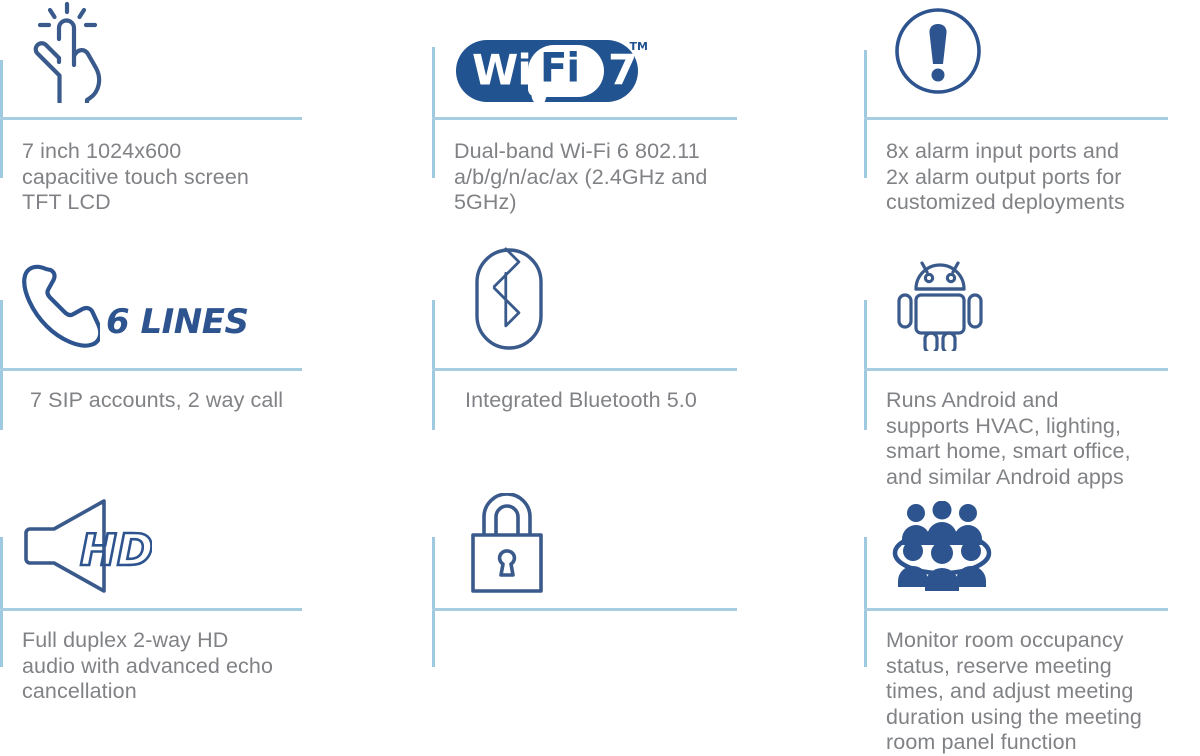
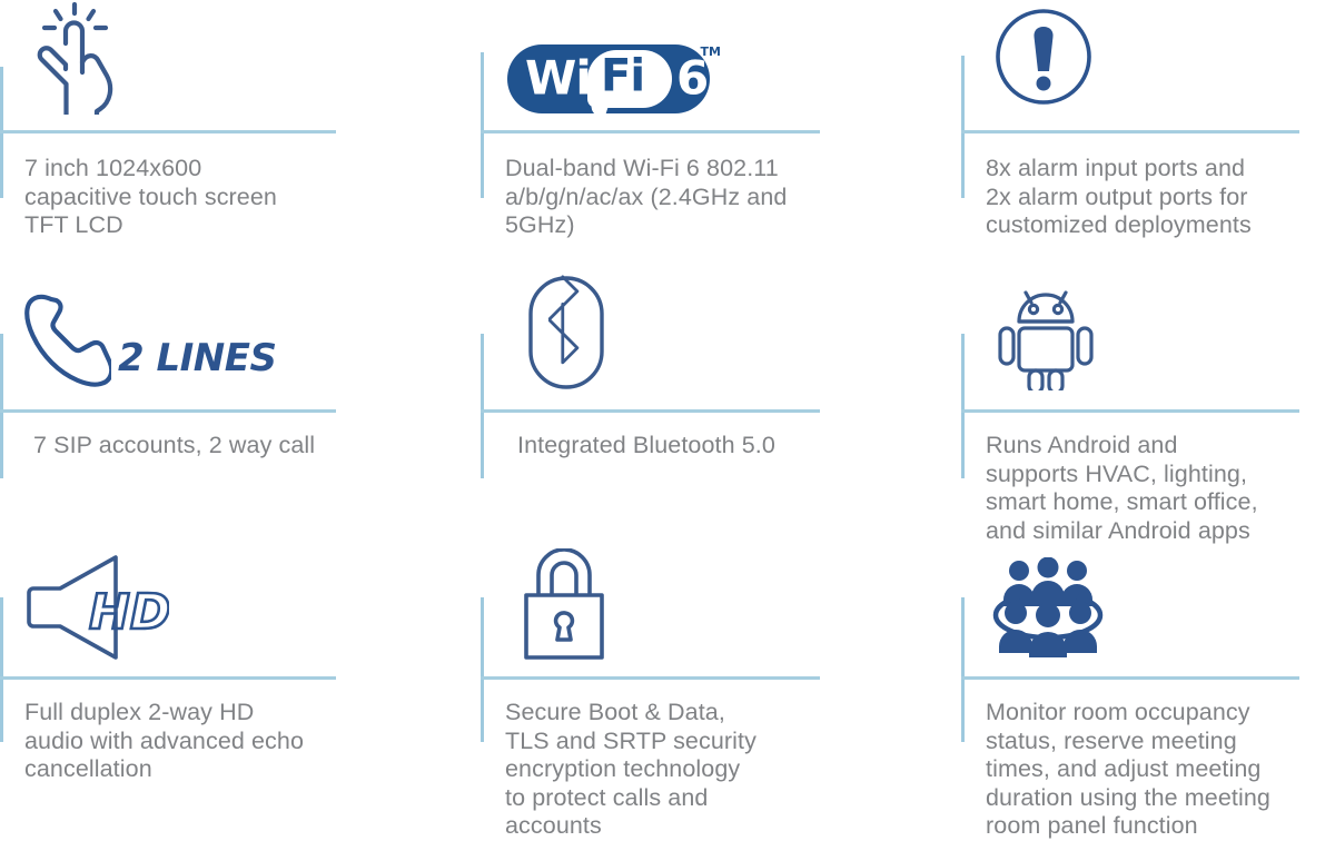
  7 inch 1024x600
  capacitive touch screen
  TFT LCD
  Wi
  Fi
- 7
+ 6
  TM
  Dual-band Wi-Fi 6 802.11
  a/b/g/n/ac/ax (2.4GHz and
  5GHz)
  8x alarm input ports and
  2x alarm output ports for
  customized deployments
- 6 LINES
+ 2 LINES
  7 SIP accounts, 2 way call
  Integrated Bluetooth 5.0
  Runs Android and
  supports HVAC, lighting,
  smart home, smart office,
  and similar Android apps
  HD
  Full duplex 2-way HD
  audio with advanced echo
  cancellation
+ Secure Boot & Data,
+ TLS and SRTP security
+ encryption technology
+ to protect calls and
+ accounts
  Monitor room occupancy
  status, reserve meeting
  times, and adjust meeting
  duration using the meeting
  room panel function
